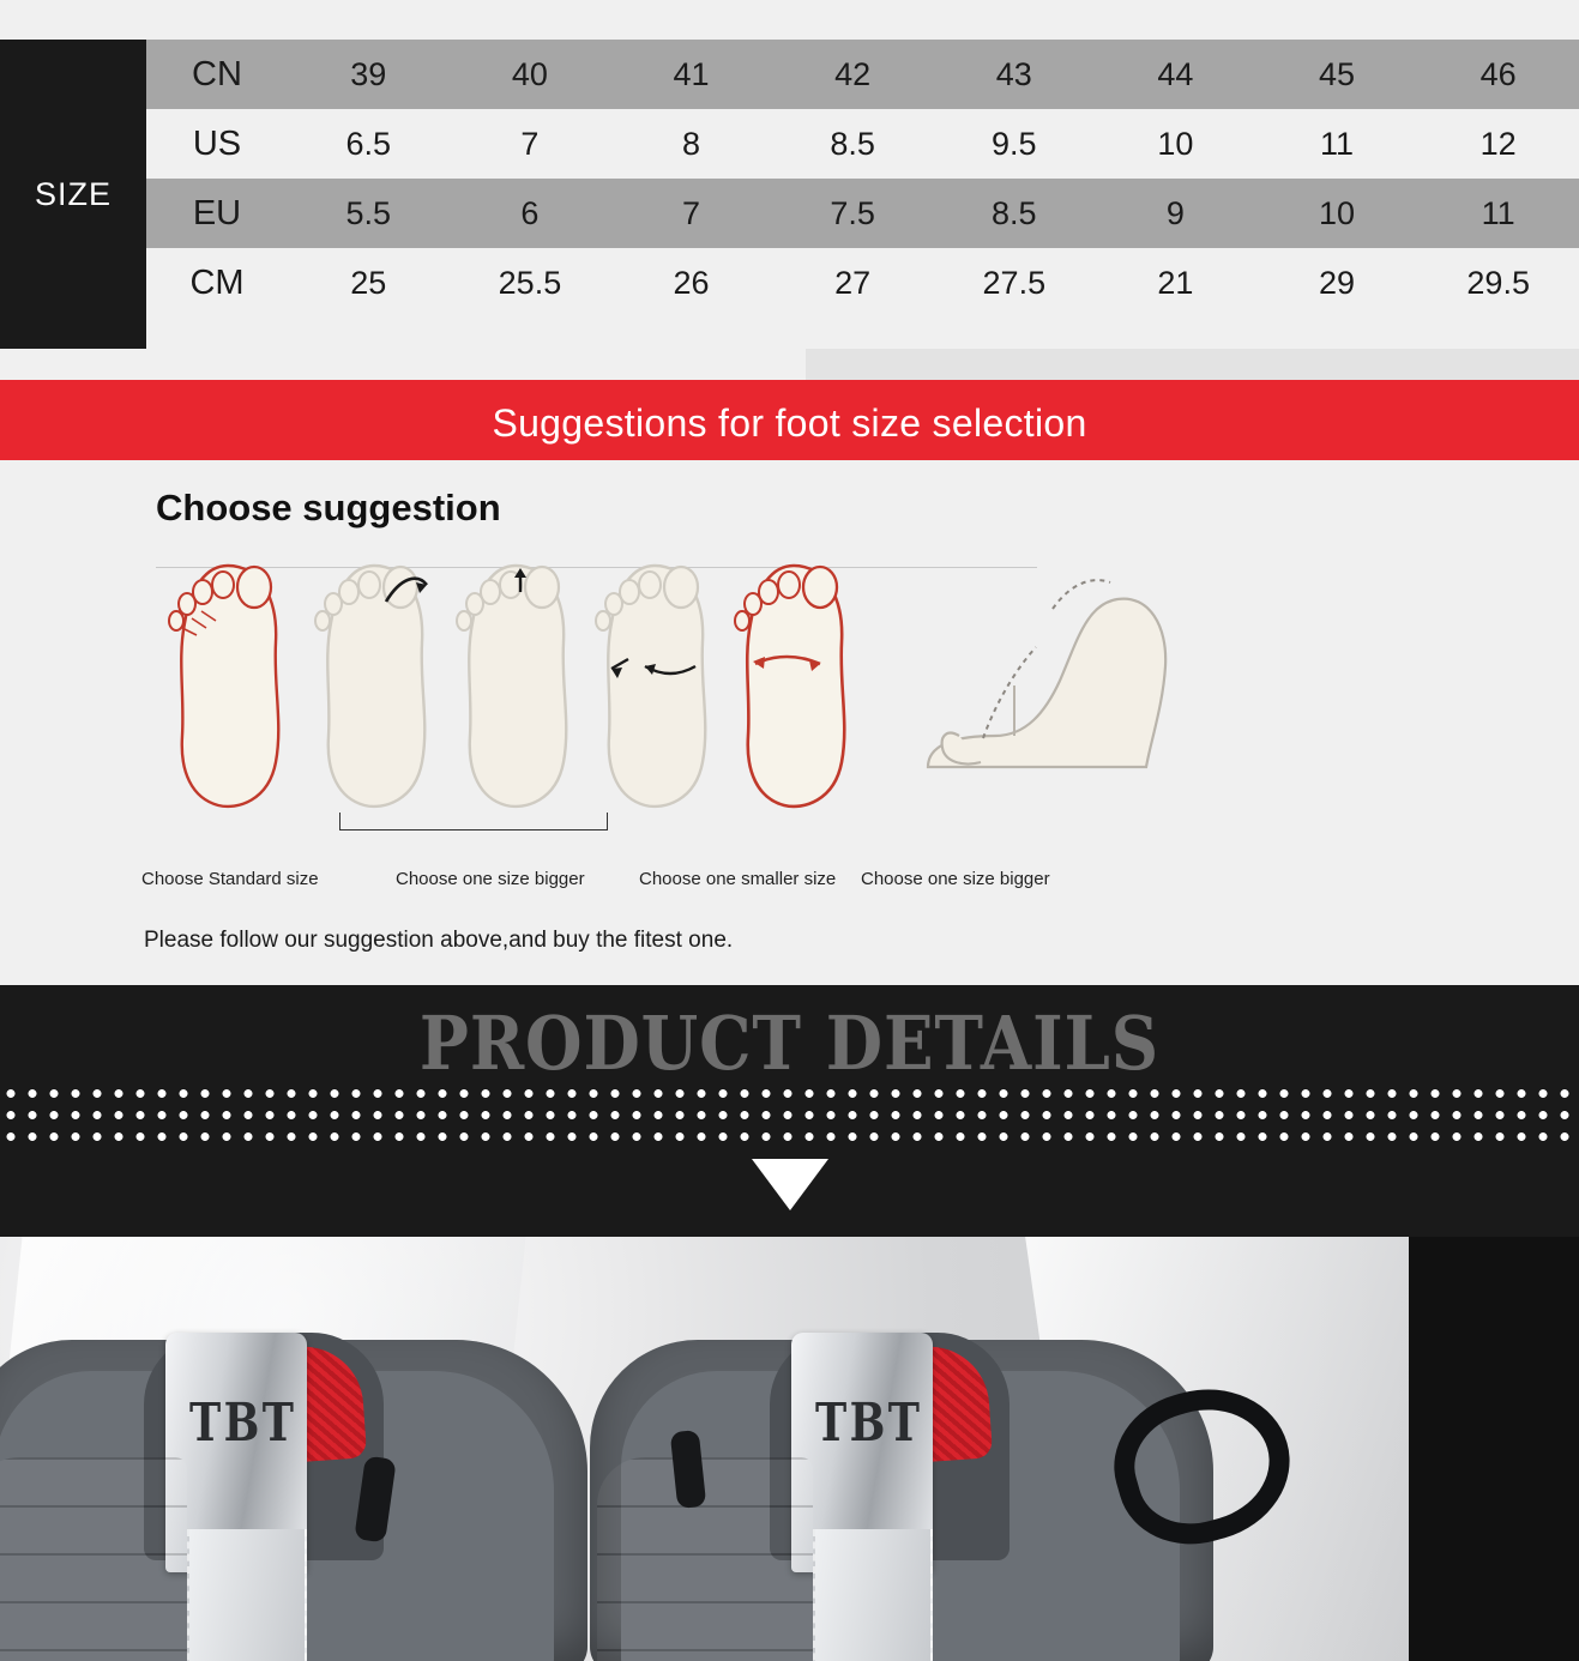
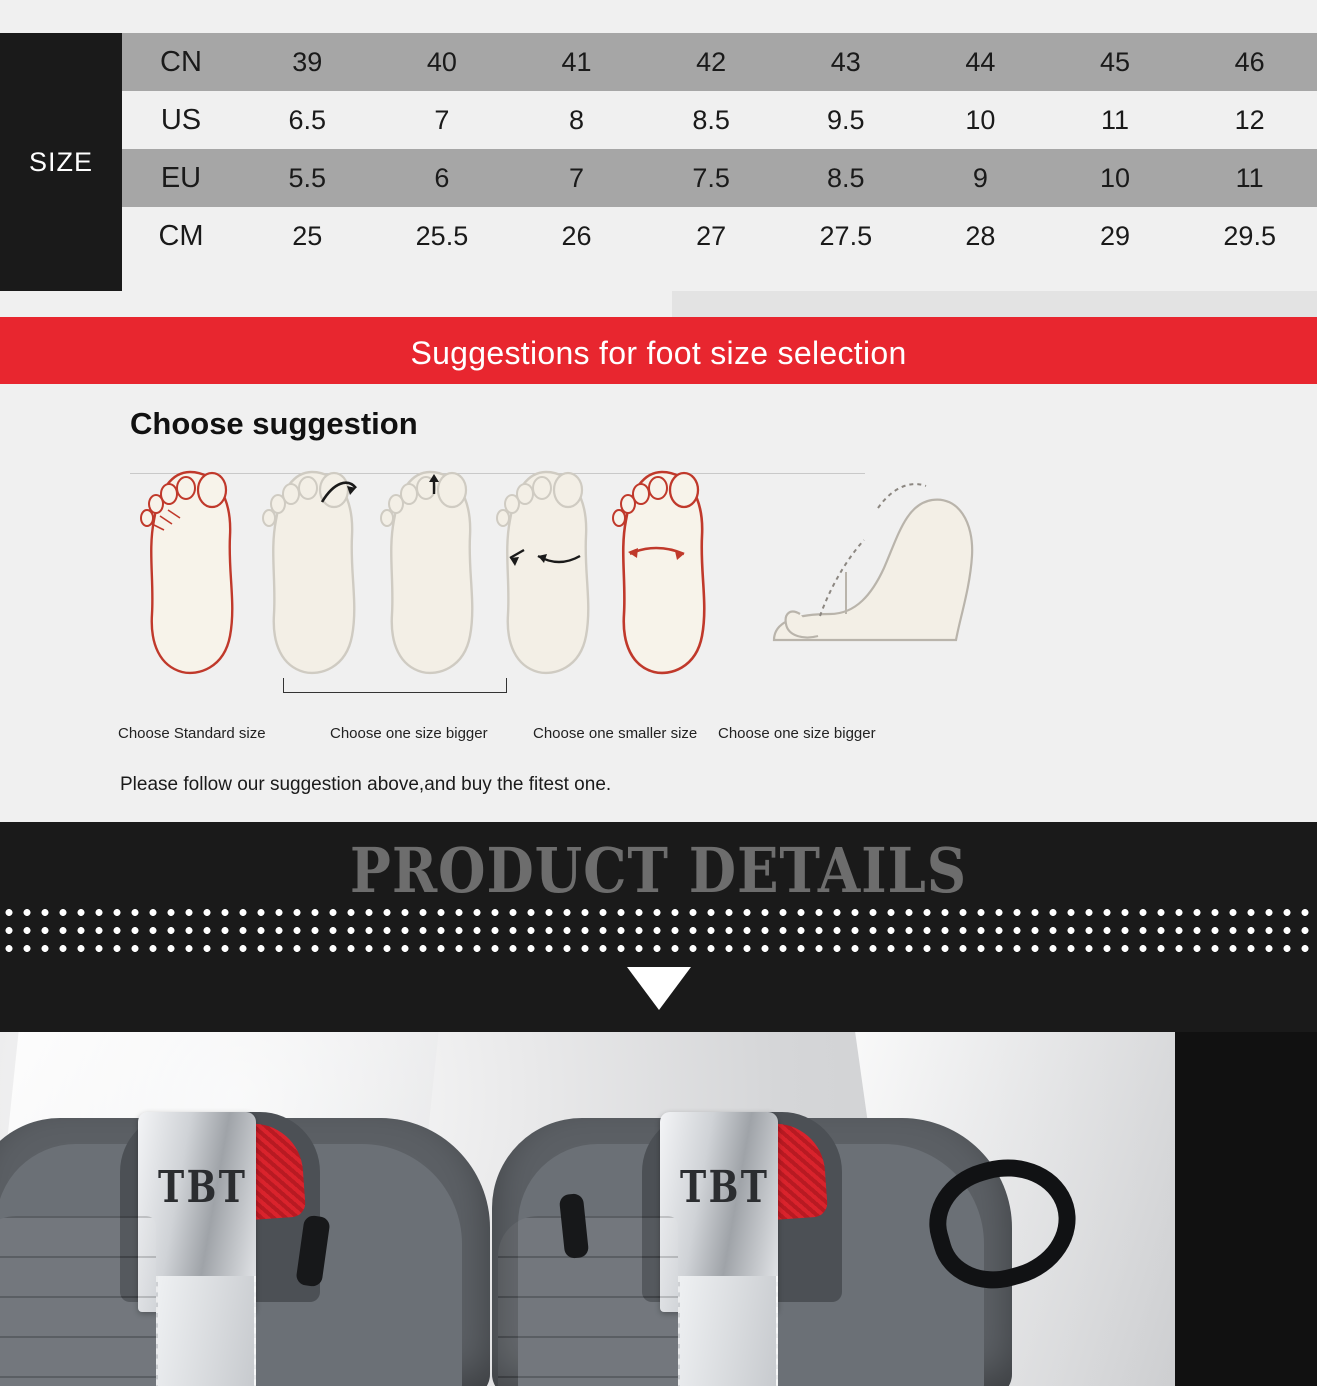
  SIZE
  CN	39	40	41	42	43	44	45	46
  US	6.5	7	8	8.5	9.5	10	11	12
  EU	5.5	6	7	7.5	8.5	9	10	11
- CM	25	25.5	26	27	27.5	21	29	29.5
+ CM	25	25.5	26	27	27.5	28	29	29.5
  Suggestions for foot size selection
  Choose suggestion
  Choose Standard size
  Choose one size bigger
  Choose one smaller size
  Choose one size bigger
  Please follow our suggestion above,and buy the fitest one.
  PRODUCT DETAILS
  TBT
  TBT
